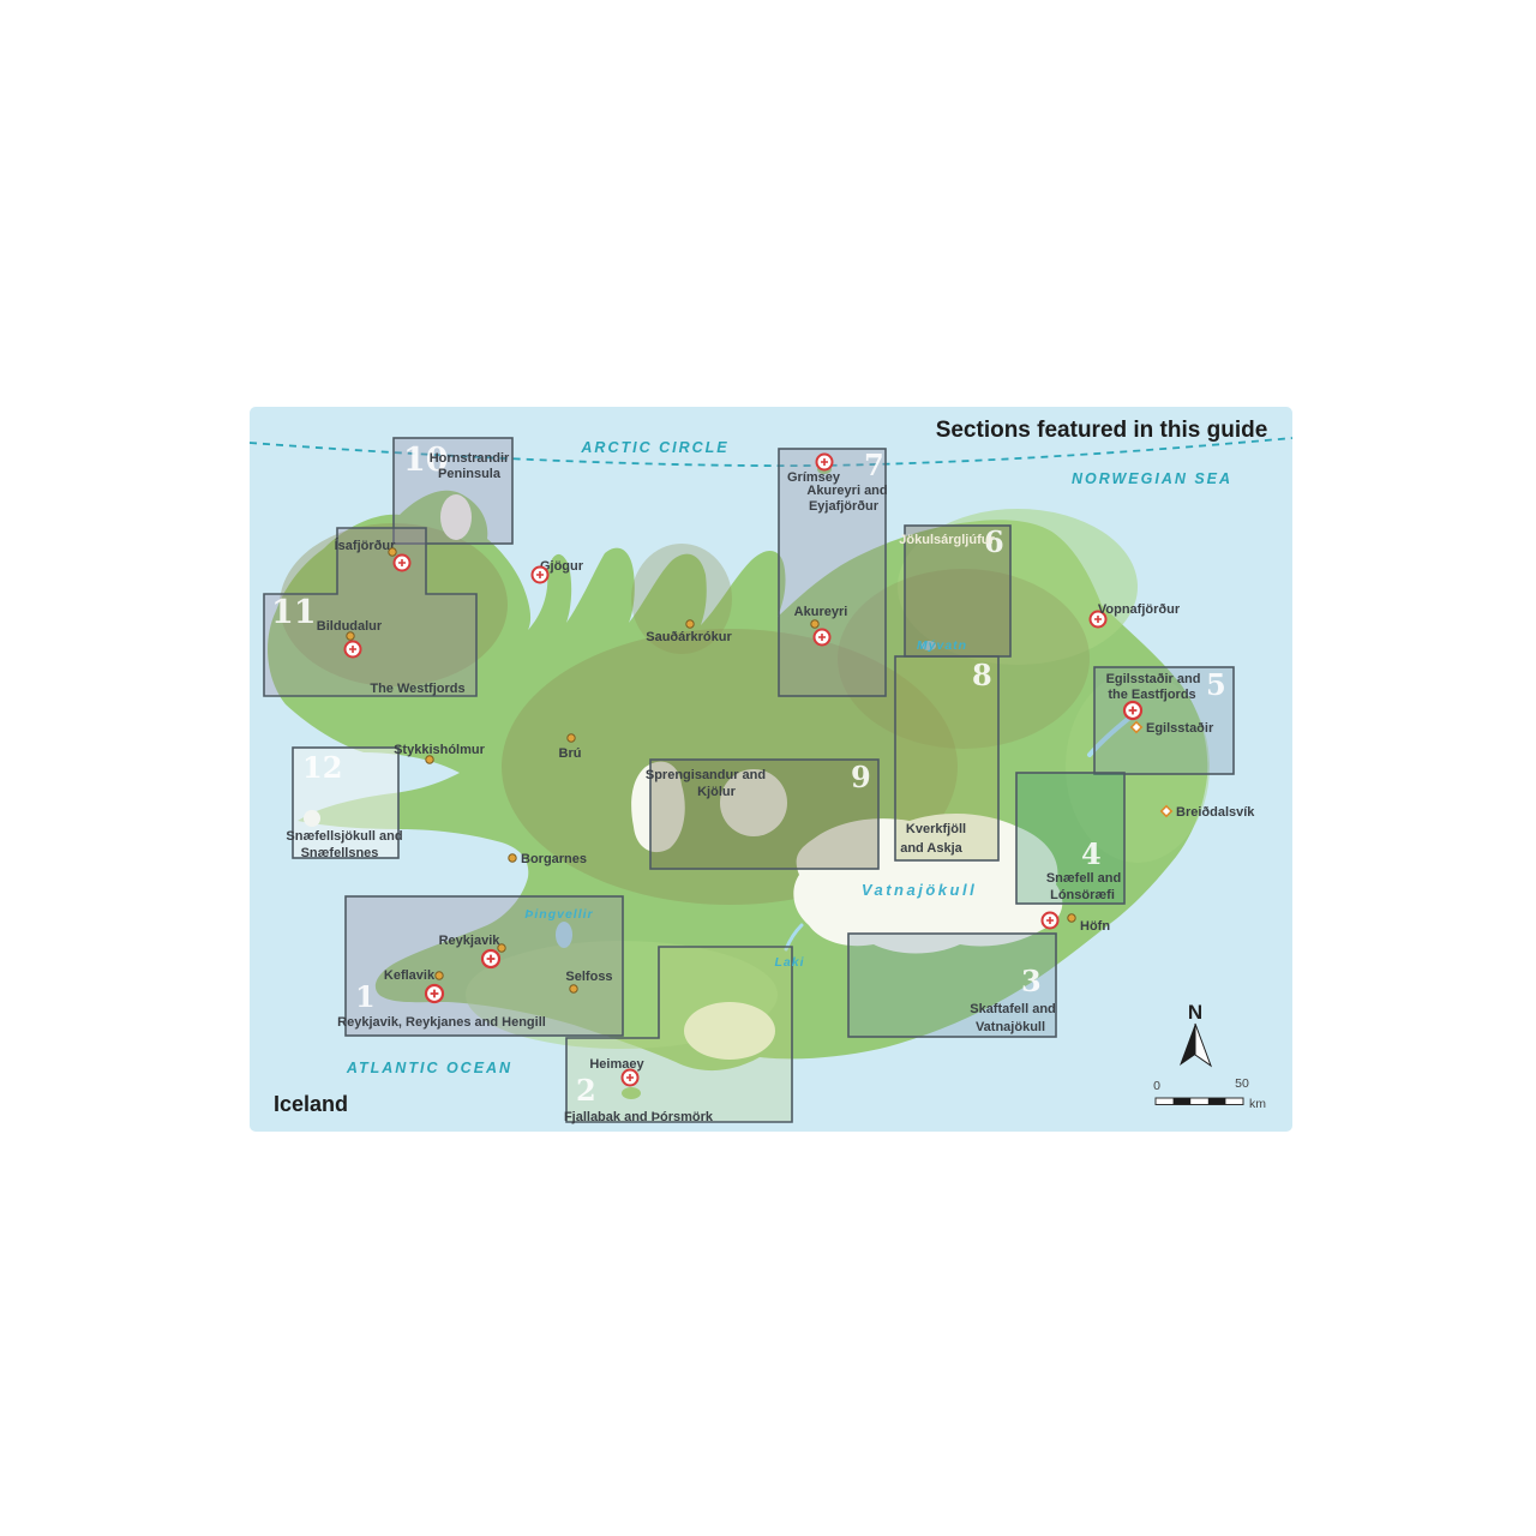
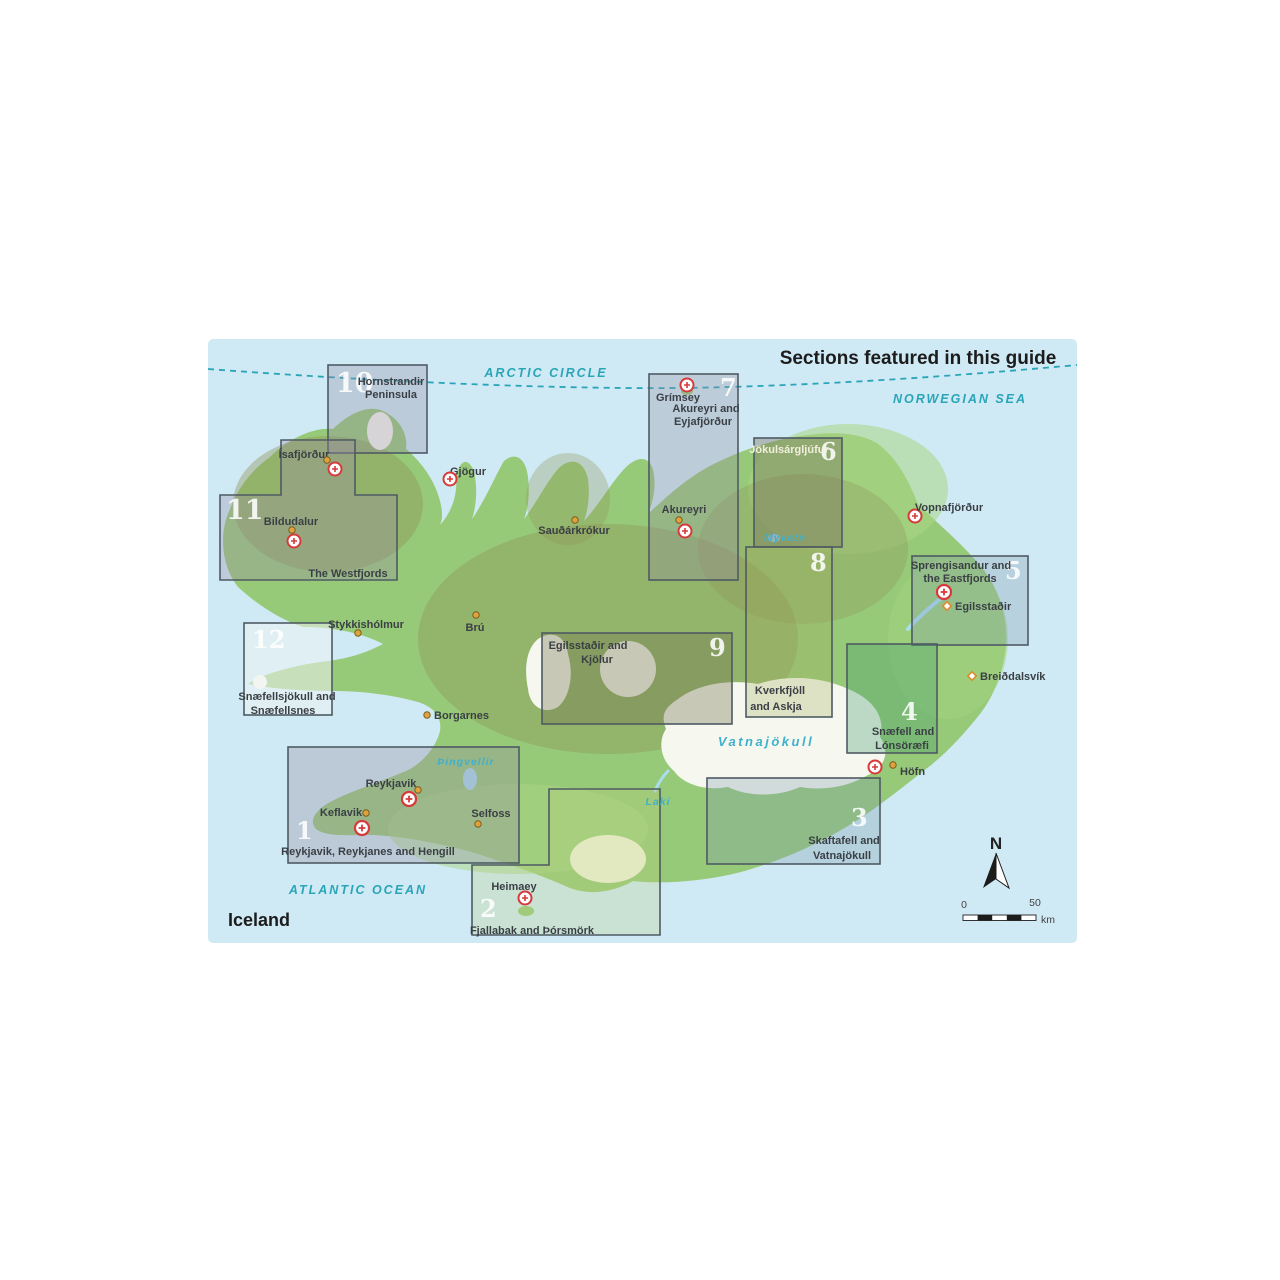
  10
  Hornstrandir
  Peninsula
  11
  The Westfjords
  7
  Akureyri and
  Eyjafjörður
  6
  Jökulsárgljúfur
  8
  Kverkfjöll
  and Askja
  5
- Egilsstaðir and
+ Sprengisandur and
  the Eastfjords
  4
  Snæfell and
  Lónsöræfi
  9
- Sprengisandur and
+ Egilsstaðir and
  Kjölur
  3
  Skaftafell and
  Vatnajökull
  1
  Reykjavik, Reykjanes and Hengill
  2
  Fjallabak and Þórsmörk
  12
  Snæfellsjökull and
  Snæfellsnes
  Ísafjörður
  Bildudalur
  Gjögur
  Grímsey
  Sauðárkrókur
  Akureyri
  Vopnafjörður
  Egilsstaðir
  Breiðdalsvík
  Höfn
  Stykkishólmur
  Brú
  Borgarnes
  Reykjavik
  Keflavik
  Selfoss
  Heimaey
  ARCTIC CIRCLE
  NORWEGIAN SEA
  ATLANTIC OCEAN
  Vatnajökull
  Mývatn
  Laki
  Þingvellir
  Sections featured in this guide
  Iceland
  N
  0
  50
  km
